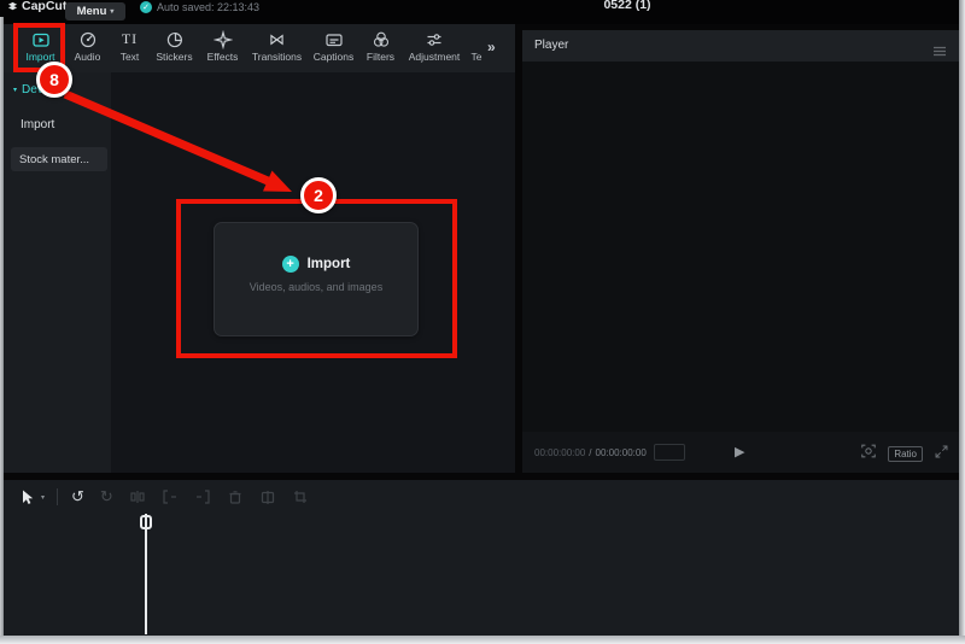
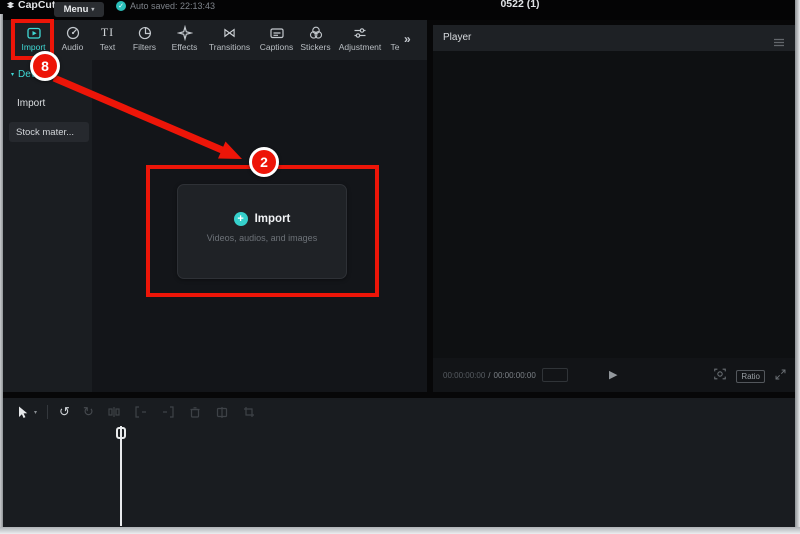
  CapCu
  Menu
  Auto saved: 22:13:43
  0522 (1)
  Import
  Audio
  TI
  Text
- Stickers
+ Filters
  Effects
  ⋈
  Transitions
  Captions
- Filters
+ Stickers
  Adjustment
  Te
  »
  Import
  Stock mater...
  +
  Import
  Videos, audios, and images
  Player
  00:00:00:00
  /
  00:00:00:00
  ▶
  Ratio
  ↺
  ↻
  8
  2
